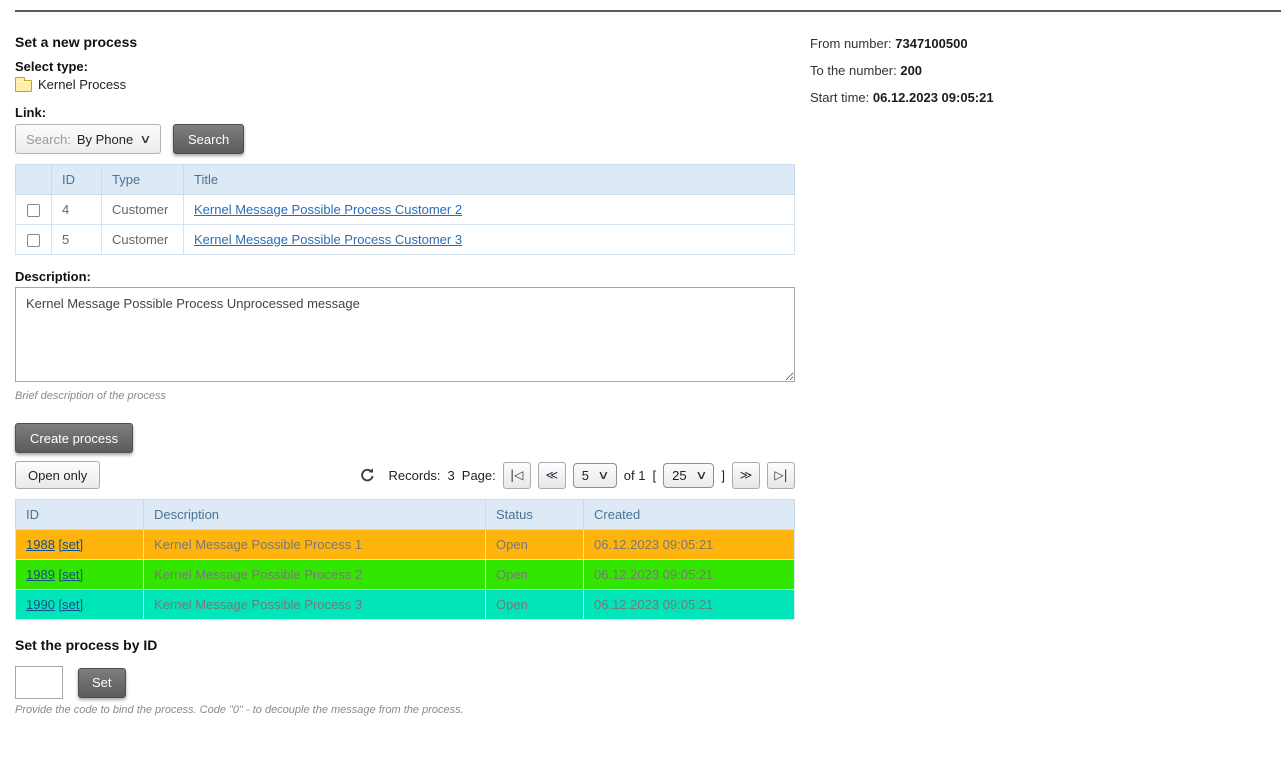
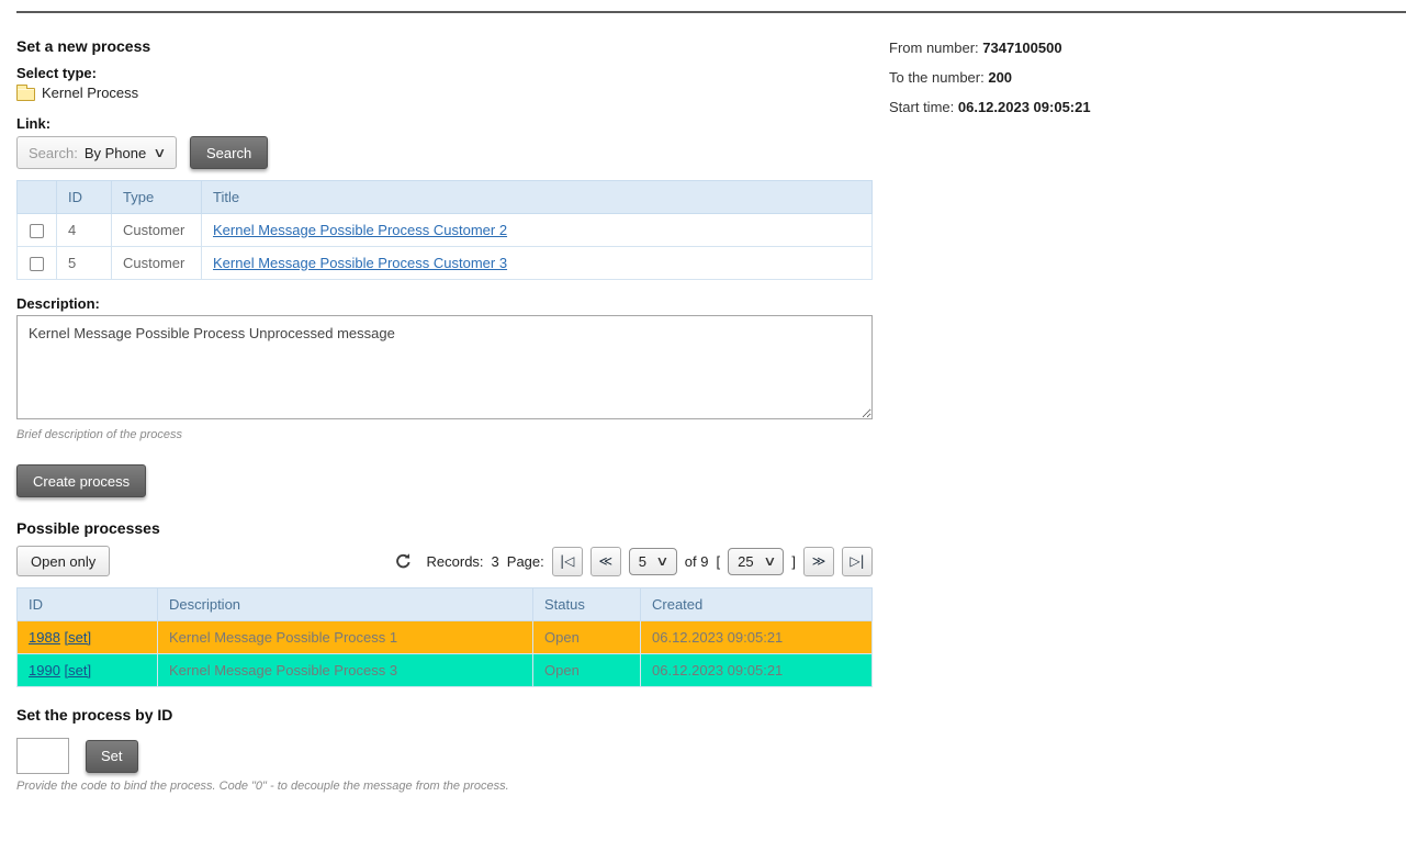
  From number: 7347100500
  To the number: 200
  Start time: 06.12.2023 09:05:21
  Set a new process
  Select type:
  Kernel Process
  Link:
  Search:
  By Phone
  ∨
  Search
  	ID	Type	Title
  	4	Customer	Kernel Message Possible Process Customer 2
  	5	Customer	Kernel Message Possible Process Customer 3
  Description:
  Kernel Message Possible Process Unprocessed message
  Brief description of the process
  Create process
+ Possible processes
  Open only
  Records:
  3
  Page:
  |◁
  ≪
  5
  ∨
- of 1
+ of 9
  [
  25
  ∨
  ]
  ≫
  ▷|
  ID	Description	Status	Created
  1988 [set]	Kernel Message Possible Process 1	Open	06.12.2023 09:05:21
- 1989 [set]	Kernel Message Possible Process 2	Open	06.12.2023 09:05:21
  1990 [set]	Kernel Message Possible Process 3	Open	06.12.2023 09:05:21
  Set the process by ID
  Set
  Provide the code to bind the process. Code "0" - to decouple the message from the process.
